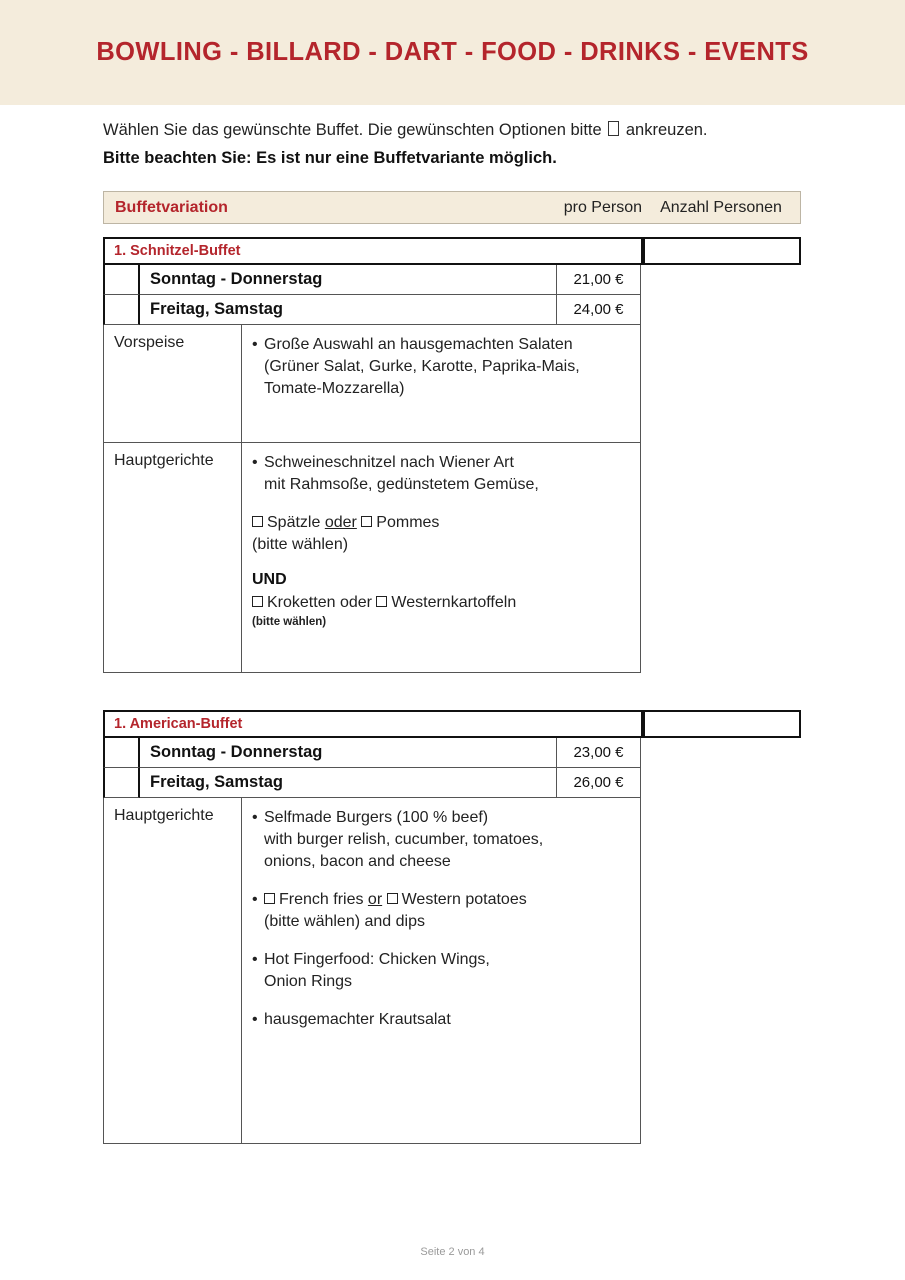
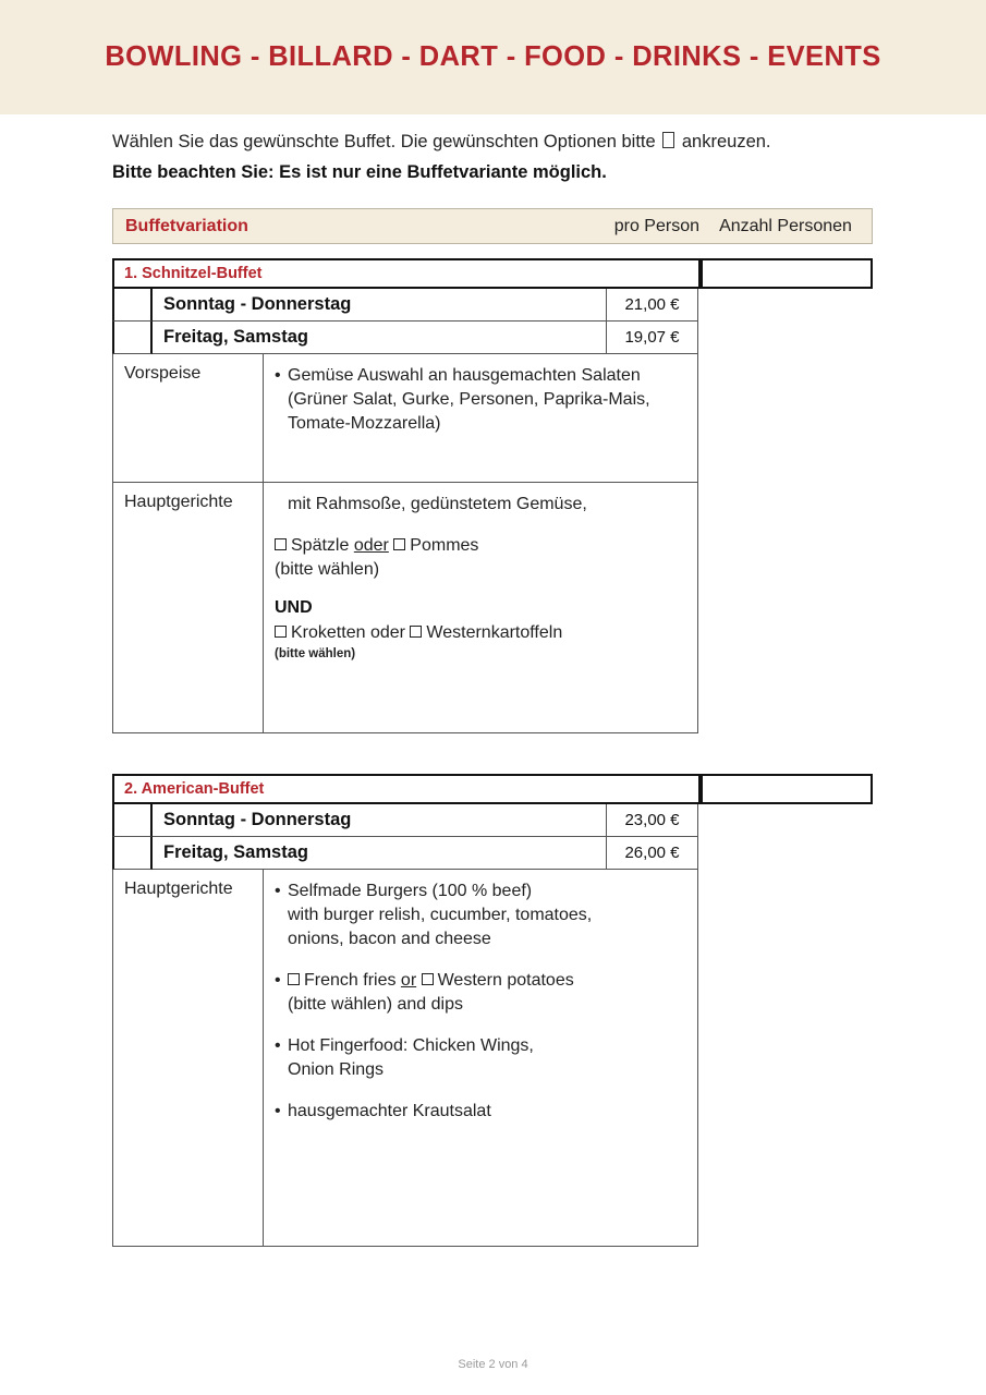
  BOWLING - BILLARD - DART - FOOD - DRINKS - EVENTS
  Wählen Sie das gewünschte Buffet. Die gewünschten Optionen bitte ankreuzen.
  Bitte beachten Sie: Es ist nur eine Buffetvariante möglich.
  Buffetvariation
  pro Person
  Anzahl Personen
  1. Schnitzel-Buffet
  Sonntag - Donnerstag
  21,00 €
  Freitag, Samstag
- 24,00 €
+ 19,07 €
  Vorspeise
- Große Auswahl an hausgemachten Salaten
+ Gemüse Auswahl an hausgemachten Salaten
- (Grüner Salat, Gurke, Karotte, Paprika-Mais,
+ (Grüner Salat, Gurke, Personen, Paprika-Mais,
  Tomate-Mozzarella)
  Hauptgerichte
- Schweineschnitzel nach Wiener Art
  mit Rahmsoße, gedünstetem Gemüse,
  Spätzle oder Pommes
  (bitte wählen)
  UND
  Kroketten oder Westernkartoffeln
  (bitte wählen)
- 1. American-Buffet
+ 2. American-Buffet
  Sonntag - Donnerstag
  23,00 €
  Freitag, Samstag
  26,00 €
  Hauptgerichte
  Selfmade Burgers (100 % beef)
  with burger relish, cucumber, tomatoes,
  onions, bacon and cheese
  French fries or Western potatoes
  (bitte wählen) and dips
  Hot Fingerfood: Chicken Wings,
  Onion Rings
  hausgemachter Krautsalat
  Seite 2 von 4
